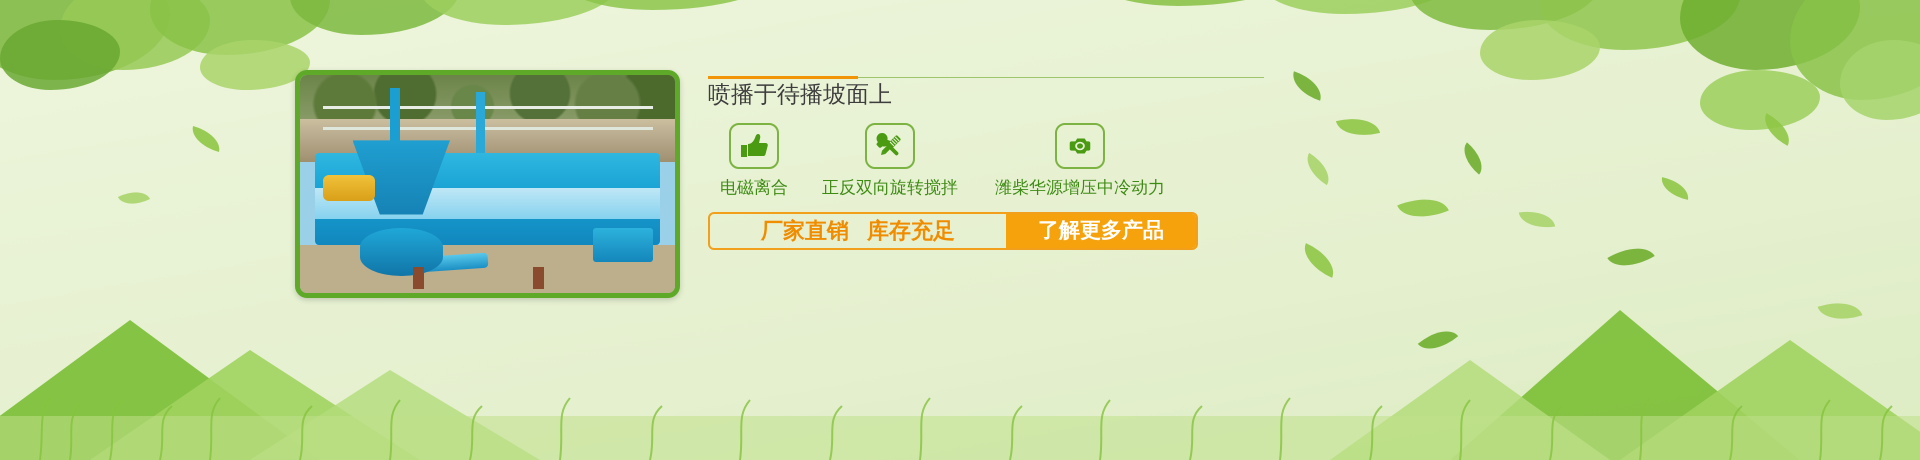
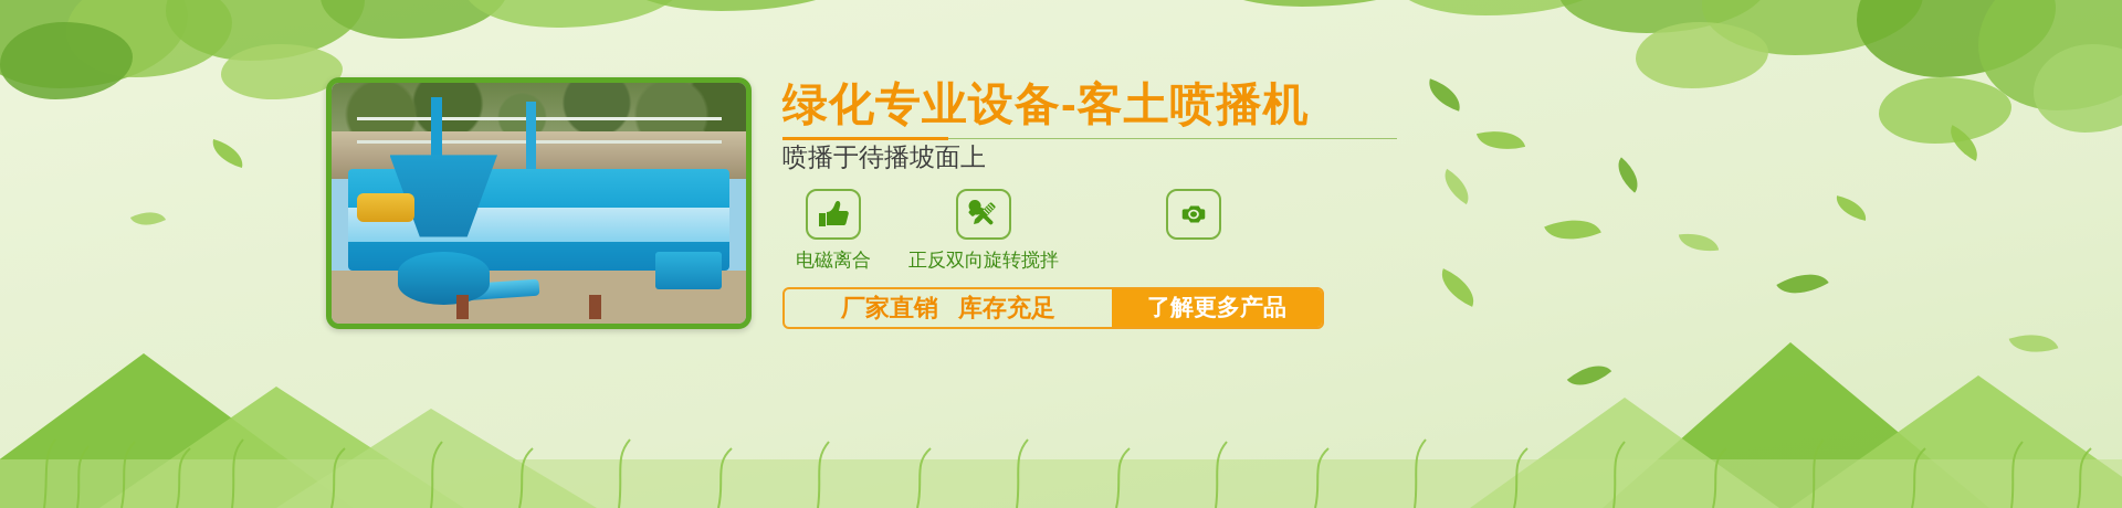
+ 绿化专业设备-客土喷播机
  喷播于待播坡面上
  电磁离合
  正反双向旋转搅拌
- 潍柴华源增压中冷动力
  厂家直销
  库存充足
  了解更多产品
